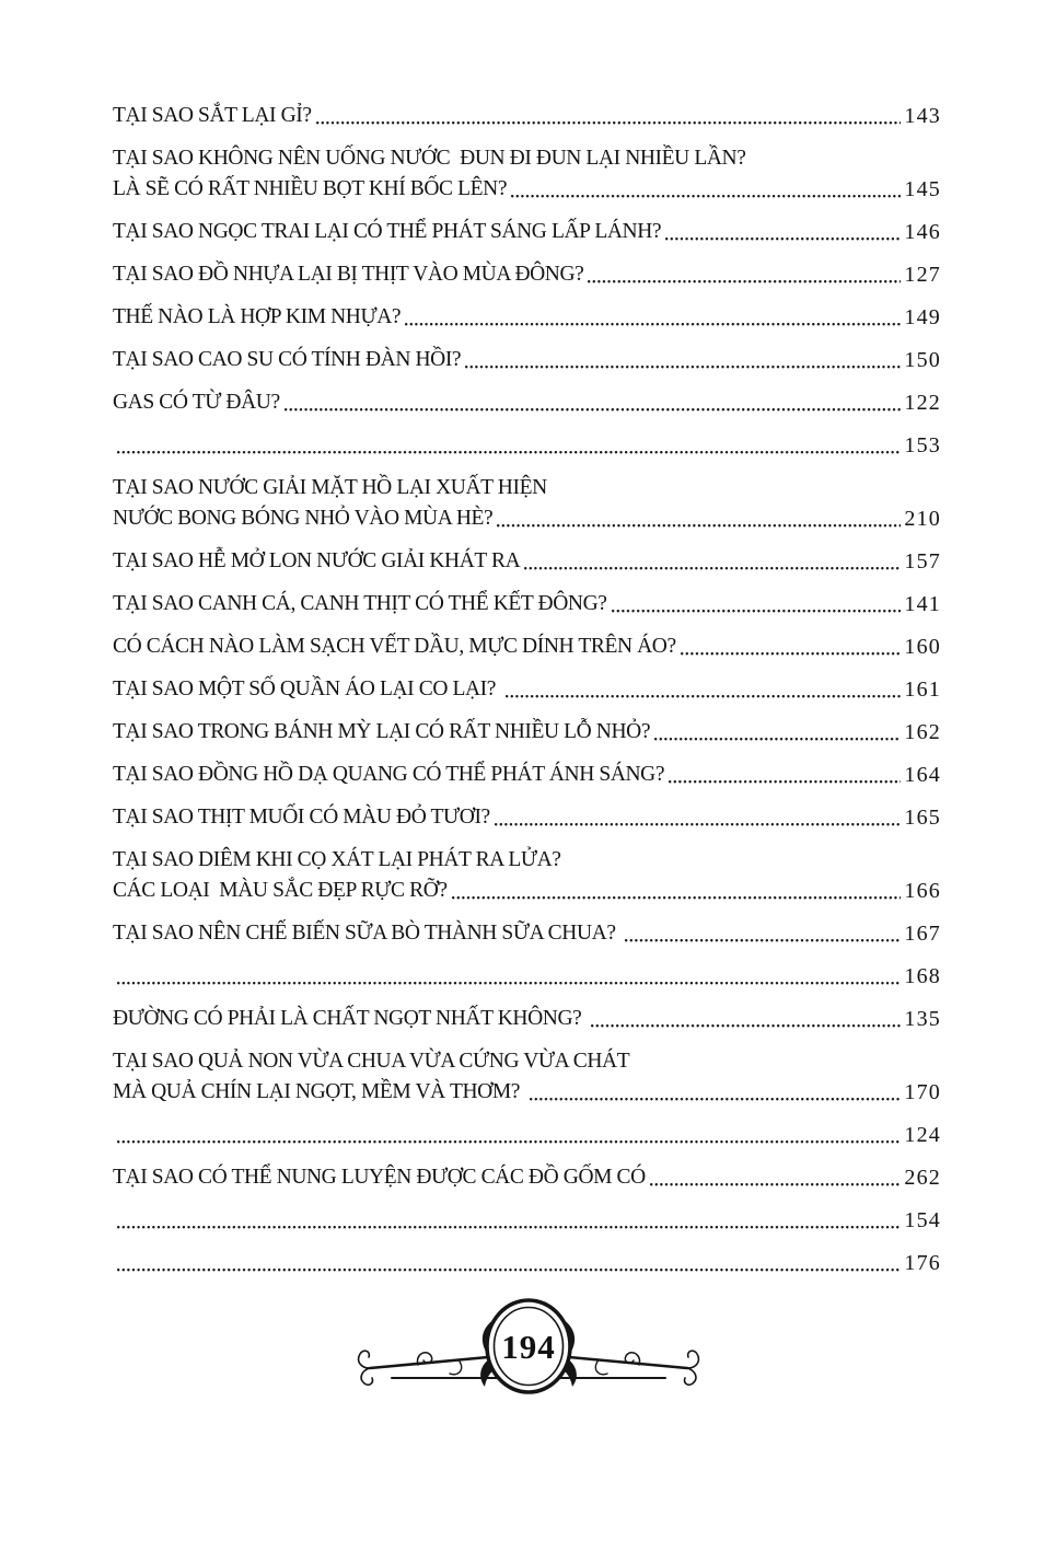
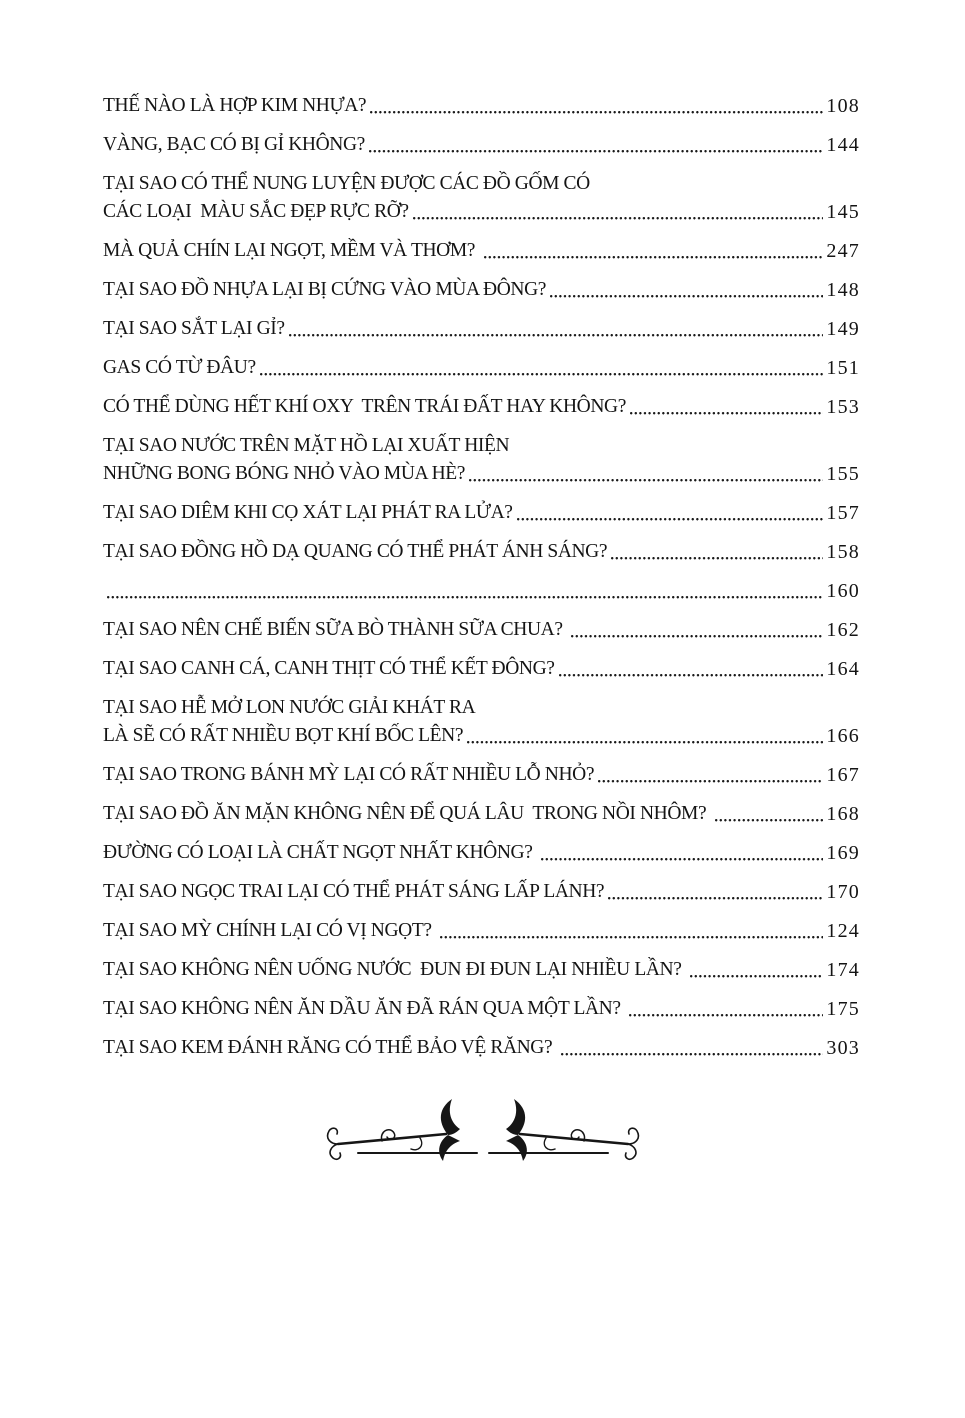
- TẠI SAO SẮT LẠI GỈ?
+ THẾ NÀO LÀ HỢP KIM NHỰA?
- 143
+ 108
+ VÀNG, BẠC CÓ BỊ GỈ KHÔNG?
+ 144
- TẠI SAO KHÔNG NÊN UỐNG NƯỚC ĐUN ĐI ĐUN LẠI NHIỀU LẦN?
+ TẠI SAO CÓ THỂ NUNG LUYỆN ĐƯỢC CÁC ĐỒ GỐM CÓ
- LÀ SẼ CÓ RẤT NHIỀU BỌT KHÍ BỐC LÊN?
+ CÁC LOẠI MÀU SẮC ĐẸP RỰC RỠ?
  145
- TẠI SAO NGỌC TRAI LẠI CÓ THỂ PHÁT SÁNG LẤP LÁNH?
+ MÀ QUẢ CHÍN LẠI NGỌT, MỀM VÀ THƠM?
- 146
+ 247
- TẠI SAO ĐỒ NHỰA LẠI BỊ THỊT VÀO MÙA ĐÔNG?
+ TẠI SAO ĐỒ NHỰA LẠI BỊ CỨNG VÀO MÙA ĐÔNG?
- 127
+ 148
- THẾ NÀO LÀ HỢP KIM NHỰA?
+ TẠI SAO SẮT LẠI GỈ?
  149
- TẠI SAO CAO SU CÓ TÍNH ĐÀN HỒI?
- 150
  GAS CÓ TỪ ĐÂU?
- 122
+ 151
+ CÓ THỂ DÙNG HẾT KHÍ OXY TRÊN TRÁI ĐẤT HAY KHÔNG?
  153
- TẠI SAO NƯỚC GIẢI MẶT HỒ LẠI XUẤT HIỆN
+ TẠI SAO NƯỚC TRÊN MẶT HỒ LẠI XUẤT HIỆN
- NƯỚC BONG BÓNG NHỎ VÀO MÙA HÈ?
+ NHỮNG BONG BÓNG NHỎ VÀO MÙA HÈ?
- 210
+ 155
- TẠI SAO HỄ MỞ LON NƯỚC GIẢI KHÁT RA
+ TẠI SAO DIÊM KHI CỌ XÁT LẠI PHÁT RA LỬA?
  157
- TẠI SAO CANH CÁ, CANH THỊT CÓ THỂ KẾT ĐÔNG?
+ TẠI SAO ĐỒNG HỒ DẠ QUANG CÓ THỂ PHÁT ÁNH SÁNG?
- 141
+ 158
- CÓ CÁCH NÀO LÀM SẠCH VẾT DẦU, MỰC DÍNH TRÊN ÁO?
  160
- TẠI SAO MỘT SỐ QUẦN ÁO LẠI CO LẠI?
- 161
- TẠI SAO TRONG BÁNH MỲ LẠI CÓ RẤT NHIỀU LỖ NHỎ?
+ TẠI SAO NÊN CHẾ BIẾN SỮA BÒ THÀNH SỮA CHUA?
  162
- TẠI SAO ĐỒNG HỒ DẠ QUANG CÓ THỂ PHÁT ÁNH SÁNG?
+ TẠI SAO CANH CÁ, CANH THỊT CÓ THỂ KẾT ĐÔNG?
  164
- TẠI SAO THỊT MUỐI CÓ MÀU ĐỎ TƯƠI?
- 165
- TẠI SAO DIÊM KHI CỌ XÁT LẠI PHÁT RA LỬA?
+ TẠI SAO HỄ MỞ LON NƯỚC GIẢI KHÁT RA
- CÁC LOẠI MÀU SẮC ĐẸP RỰC RỠ?
+ LÀ SẼ CÓ RẤT NHIỀU BỌT KHÍ BỐC LÊN?
  166
- TẠI SAO NÊN CHẾ BIẾN SỮA BÒ THÀNH SỮA CHUA?
+ TẠI SAO TRONG BÁNH MỲ LẠI CÓ RẤT NHIỀU LỖ NHỎ?
  167
+ TẠI SAO ĐỒ ĂN MẶN KHÔNG NÊN ĐỂ QUÁ LÂU TRONG NỒI NHÔM?
  168
- ĐƯỜNG CÓ PHẢI LÀ CHẤT NGỌT NHẤT KHÔNG?
+ ĐƯỜNG CÓ LOẠI LÀ CHẤT NGỌT NHẤT KHÔNG?
- 135
+ 169
- TẠI SAO QUẢ NON VỪA CHUA VỪA CỨNG VỪA CHÁT
- MÀ QUẢ CHÍN LẠI NGỌT, MỀM VÀ THƠM?
+ TẠI SAO NGỌC TRAI LẠI CÓ THỂ PHÁT SÁNG LẤP LÁNH?
  170
+ TẠI SAO MỲ CHÍNH LẠI CÓ VỊ NGỌT?
  124
- TẠI SAO CÓ THỂ NUNG LUYỆN ĐƯỢC CÁC ĐỒ GỐM CÓ
+ TẠI SAO KHÔNG NÊN UỐNG NƯỚC ĐUN ĐI ĐUN LẠI NHIỀU LẦN?
- 262
+ 174
+ TẠI SAO KHÔNG NÊN ĂN DẦU ĂN ĐÃ RÁN QUA MỘT LẦN?
- 154
+ 175
+ TẠI SAO KEM ĐÁNH RĂNG CÓ THỂ BẢO VỆ RĂNG?
- 176
+ 303
- 194
